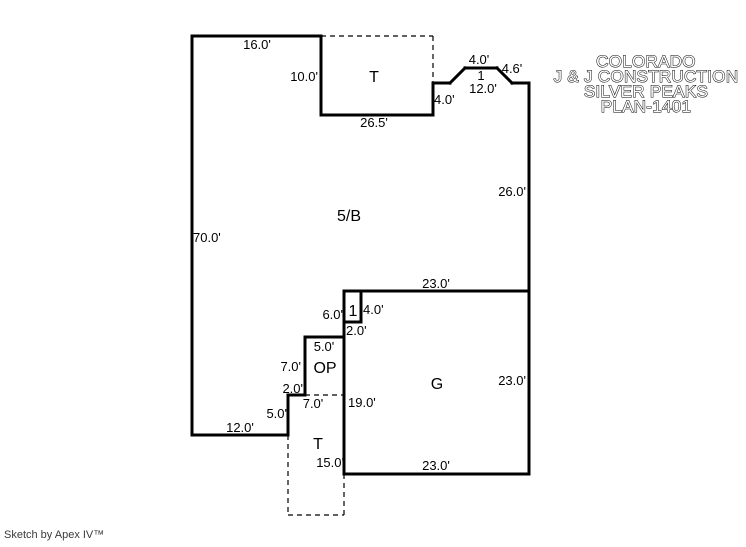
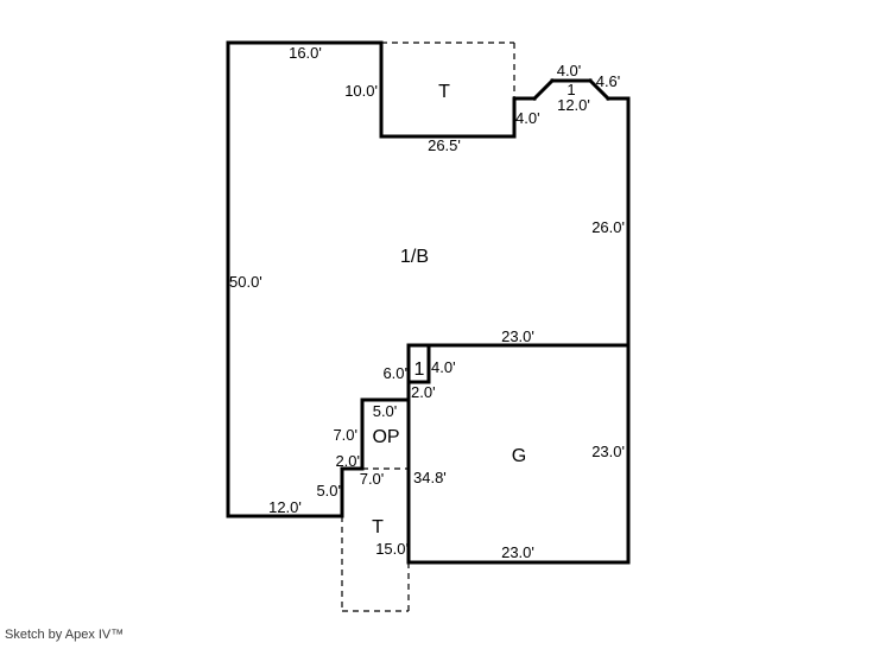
  16.0'
  10.0'
  26.5'
  4.0'
  4.6'
  1
  12.0'
  4.0'
  26.0'
- 70.0'
+ 50.0'
  23.0'
  4.0'
  6.0'
  2.0'
  5.0'
  7.0'
  2.0'
  5.0'
  12.0'
  7.0'
- 19.0'
+ 34.8'
  15.0'
  23.0'
  23.0'
- 5/B
+ 1/B
  T
  OP
  G
  T
  1
- COLORADO
- J & J CONSTRUCTION
- SILVER PEAKS
- PLAN-1401
  Sketch by Apex IV™
